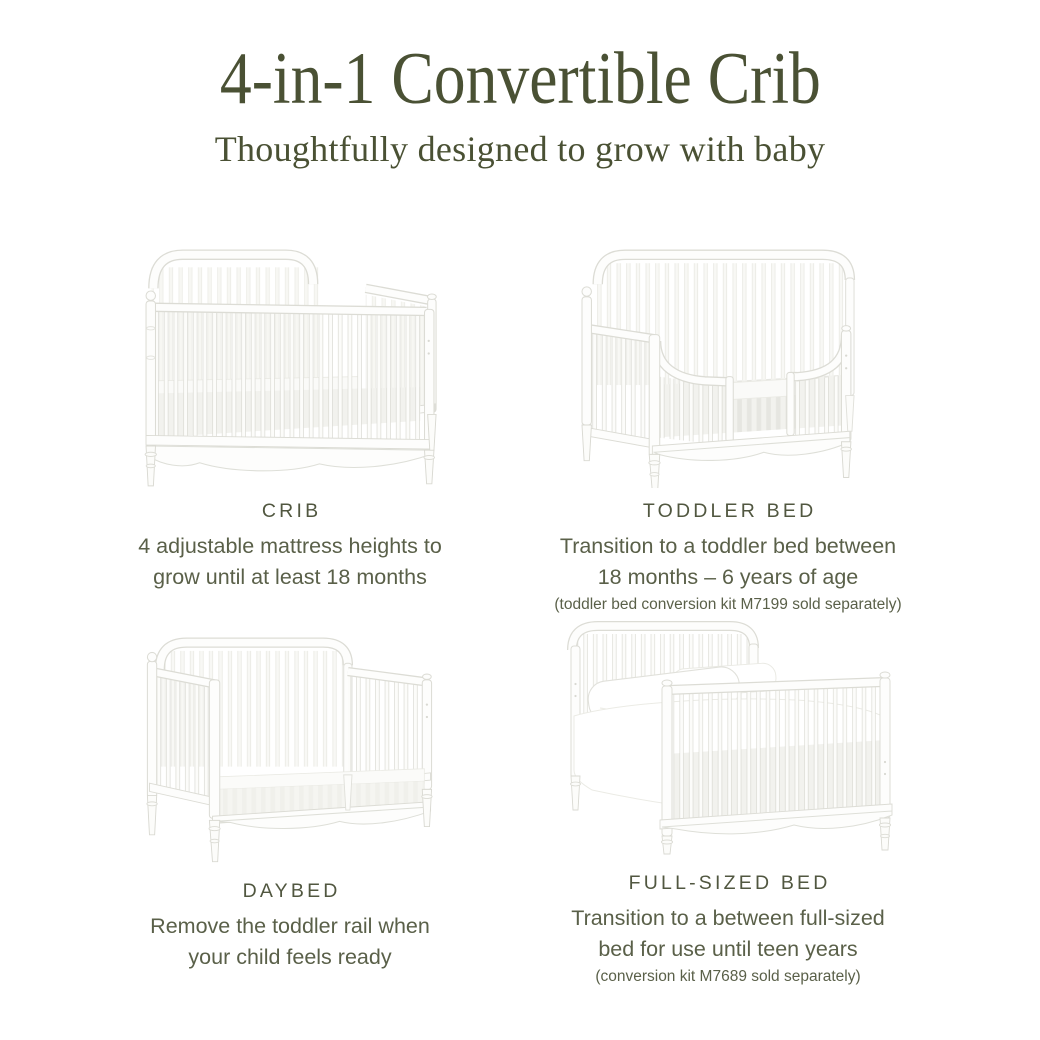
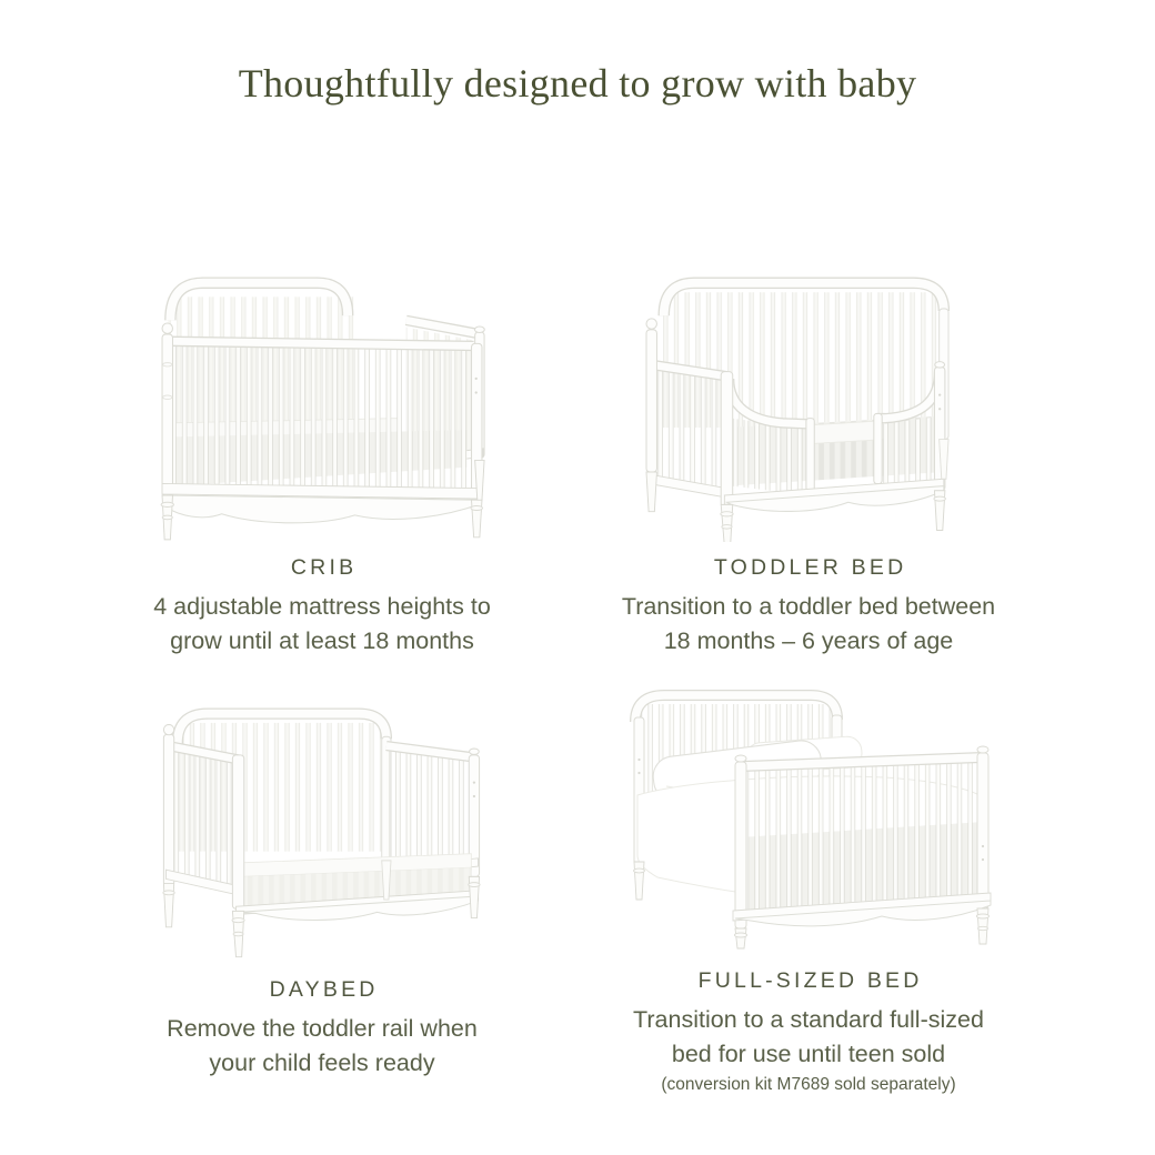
- 4-in-1 Convertible Crib
  Thoughtfully designed to grow with baby
  CRIB
  4 adjustable mattress heights to
  grow until at least 18 months
  TODDLER BED
  Transition to a toddler bed between
  18 months – 6 years of age
- (toddler bed conversion kit M7199 sold separately)
  DAYBED
  Remove the toddler rail when
  your child feels ready
  FULL-SIZED BED
- Transition to a between full-sized
+ Transition to a standard full-sized
- bed for use until teen years
+ bed for use until teen sold
  (conversion kit M7689 sold separately)
